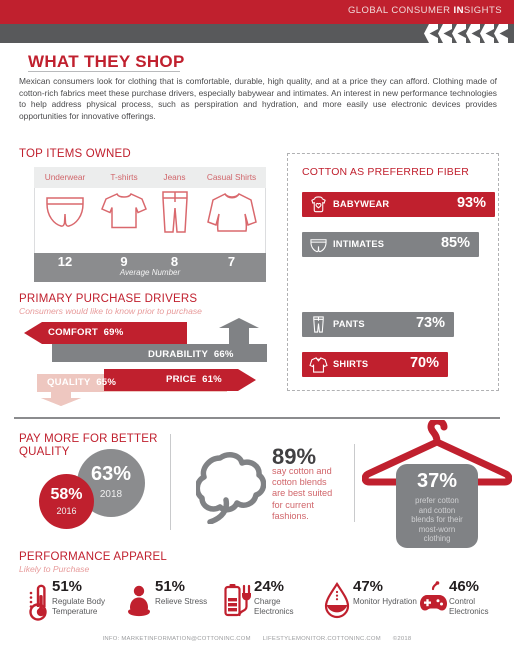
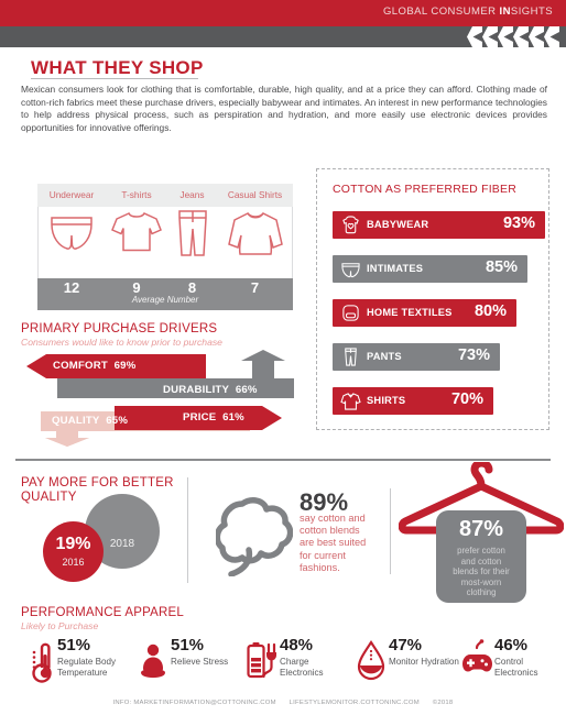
  GLOBAL CONSUMER INSIGHTS
  WHAT THEY SHOP
  Mexican consumers look for clothing that is comfortable, durable, high quality, and at a price they can afford. Clothing made of cotton-rich fabrics meet these purchase drivers, especially babywear and intimates. An interest in new performance technologies to help address physical process, such as perspiration and hydration, and more easily use electronic devices provides opportunities for innovative offerings.
- TOP ITEMS OWNED
  Underwear
  T-shirts
  Jeans
  Casual Shirts
  12
  9
  8
  7
  Average Number
  COTTON AS PREFERRED FIBER
  BABYWEAR
  93%
  INTIMATES
  85%
+ HOME TEXTILES
+ 80%
  PANTS
  73%
  SHIRTS
  70%
  PRIMARY PURCHASE DRIVERS
  Consumers would like to know prior to purchase
  COMFORT 69%
  DURABILITY 66%
  QUALITY 65%
  PRICE 61%
  PAY MORE FOR BETTER
  QUALITY
- 63%
  2018
- 58%
+ 19%
  2016
  89%
  say cotton and
  cotton blends
  are best suited
  for current
  fashions.
- 37%
+ 87%
  prefer cotton
  and cotton
  blends for their
  most-worn
  clothing
  PERFORMANCE APPAREL
  Likely to Purchase
  51%
  Regulate Body Temperature
  51%
  Relieve Stress
- 24%
+ 48%
  Charge Electronics
  47%
  Monitor Hydration
  46%
  Control Electronics
